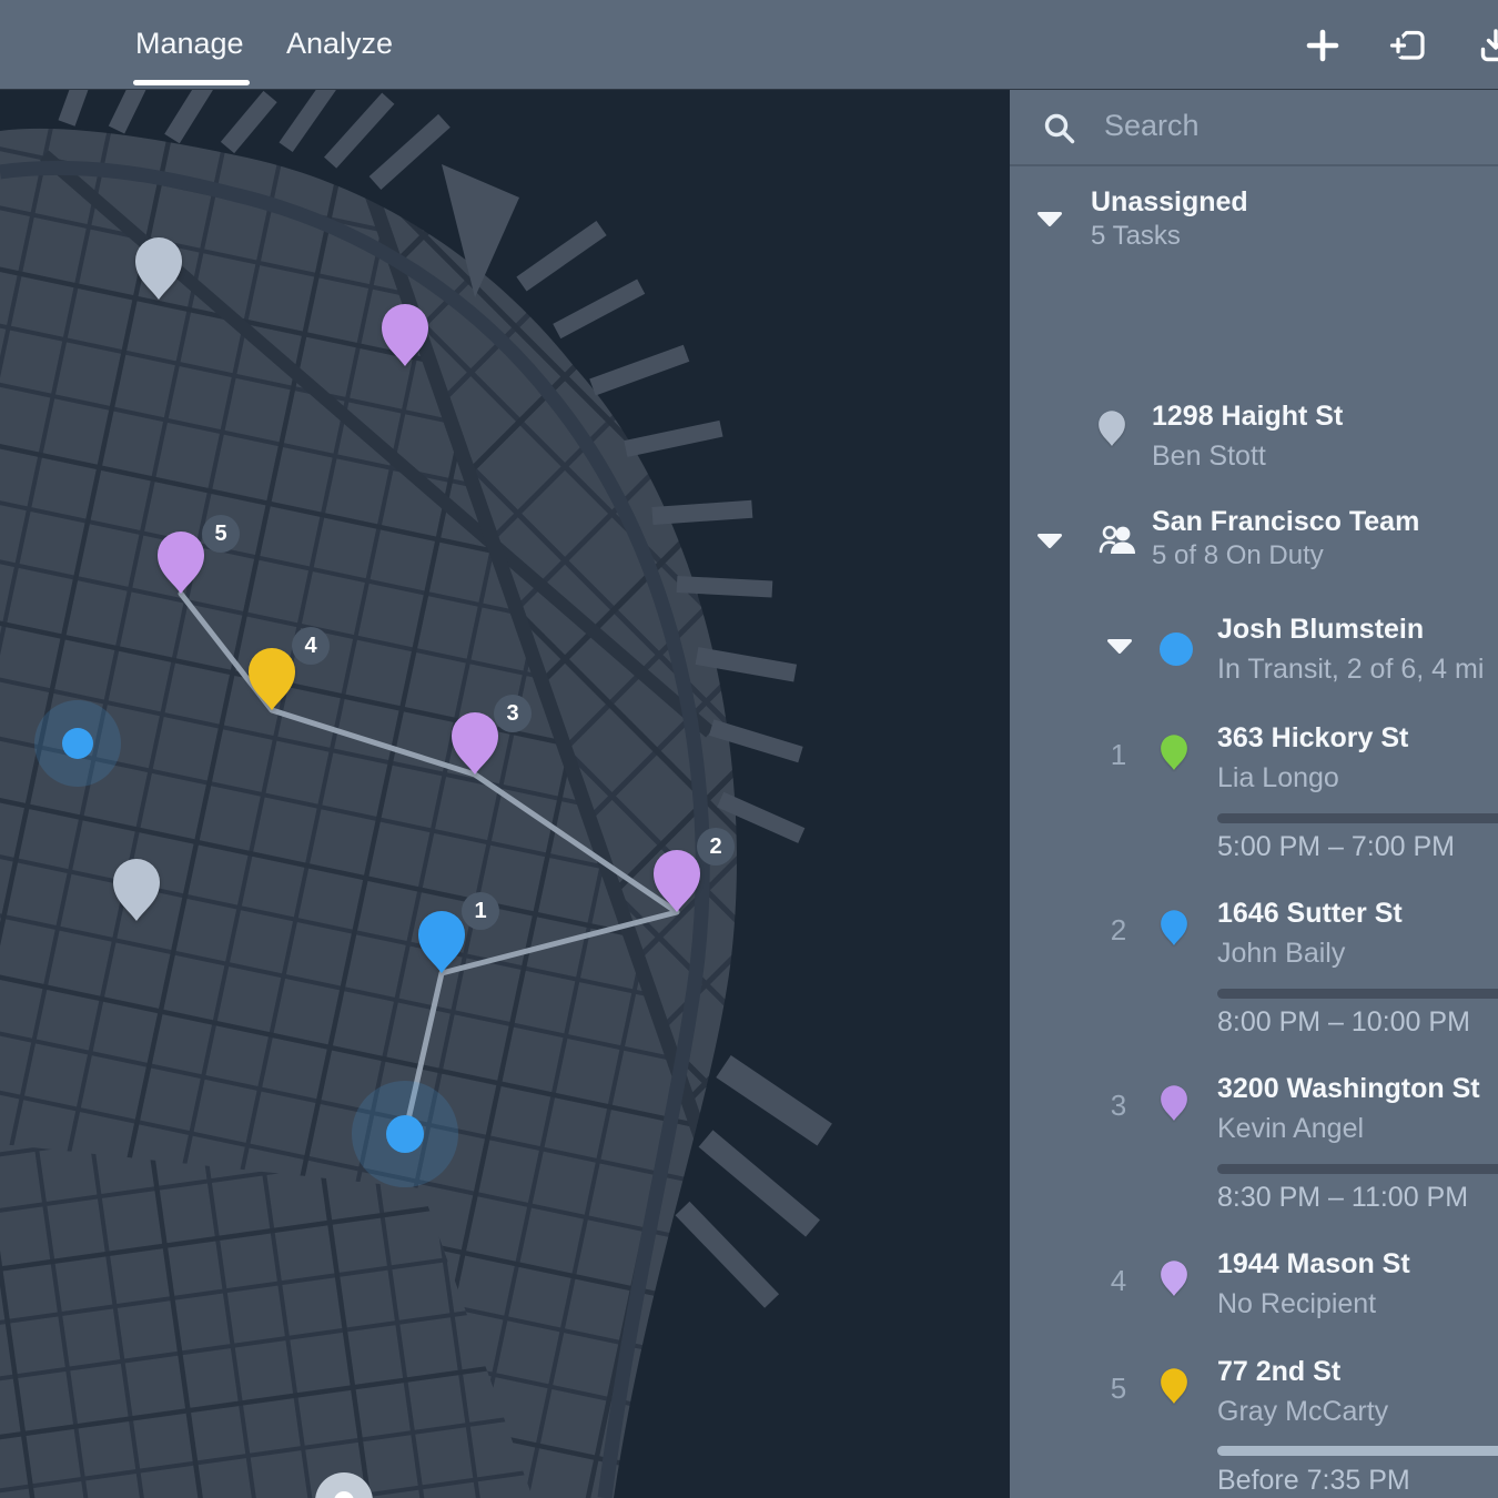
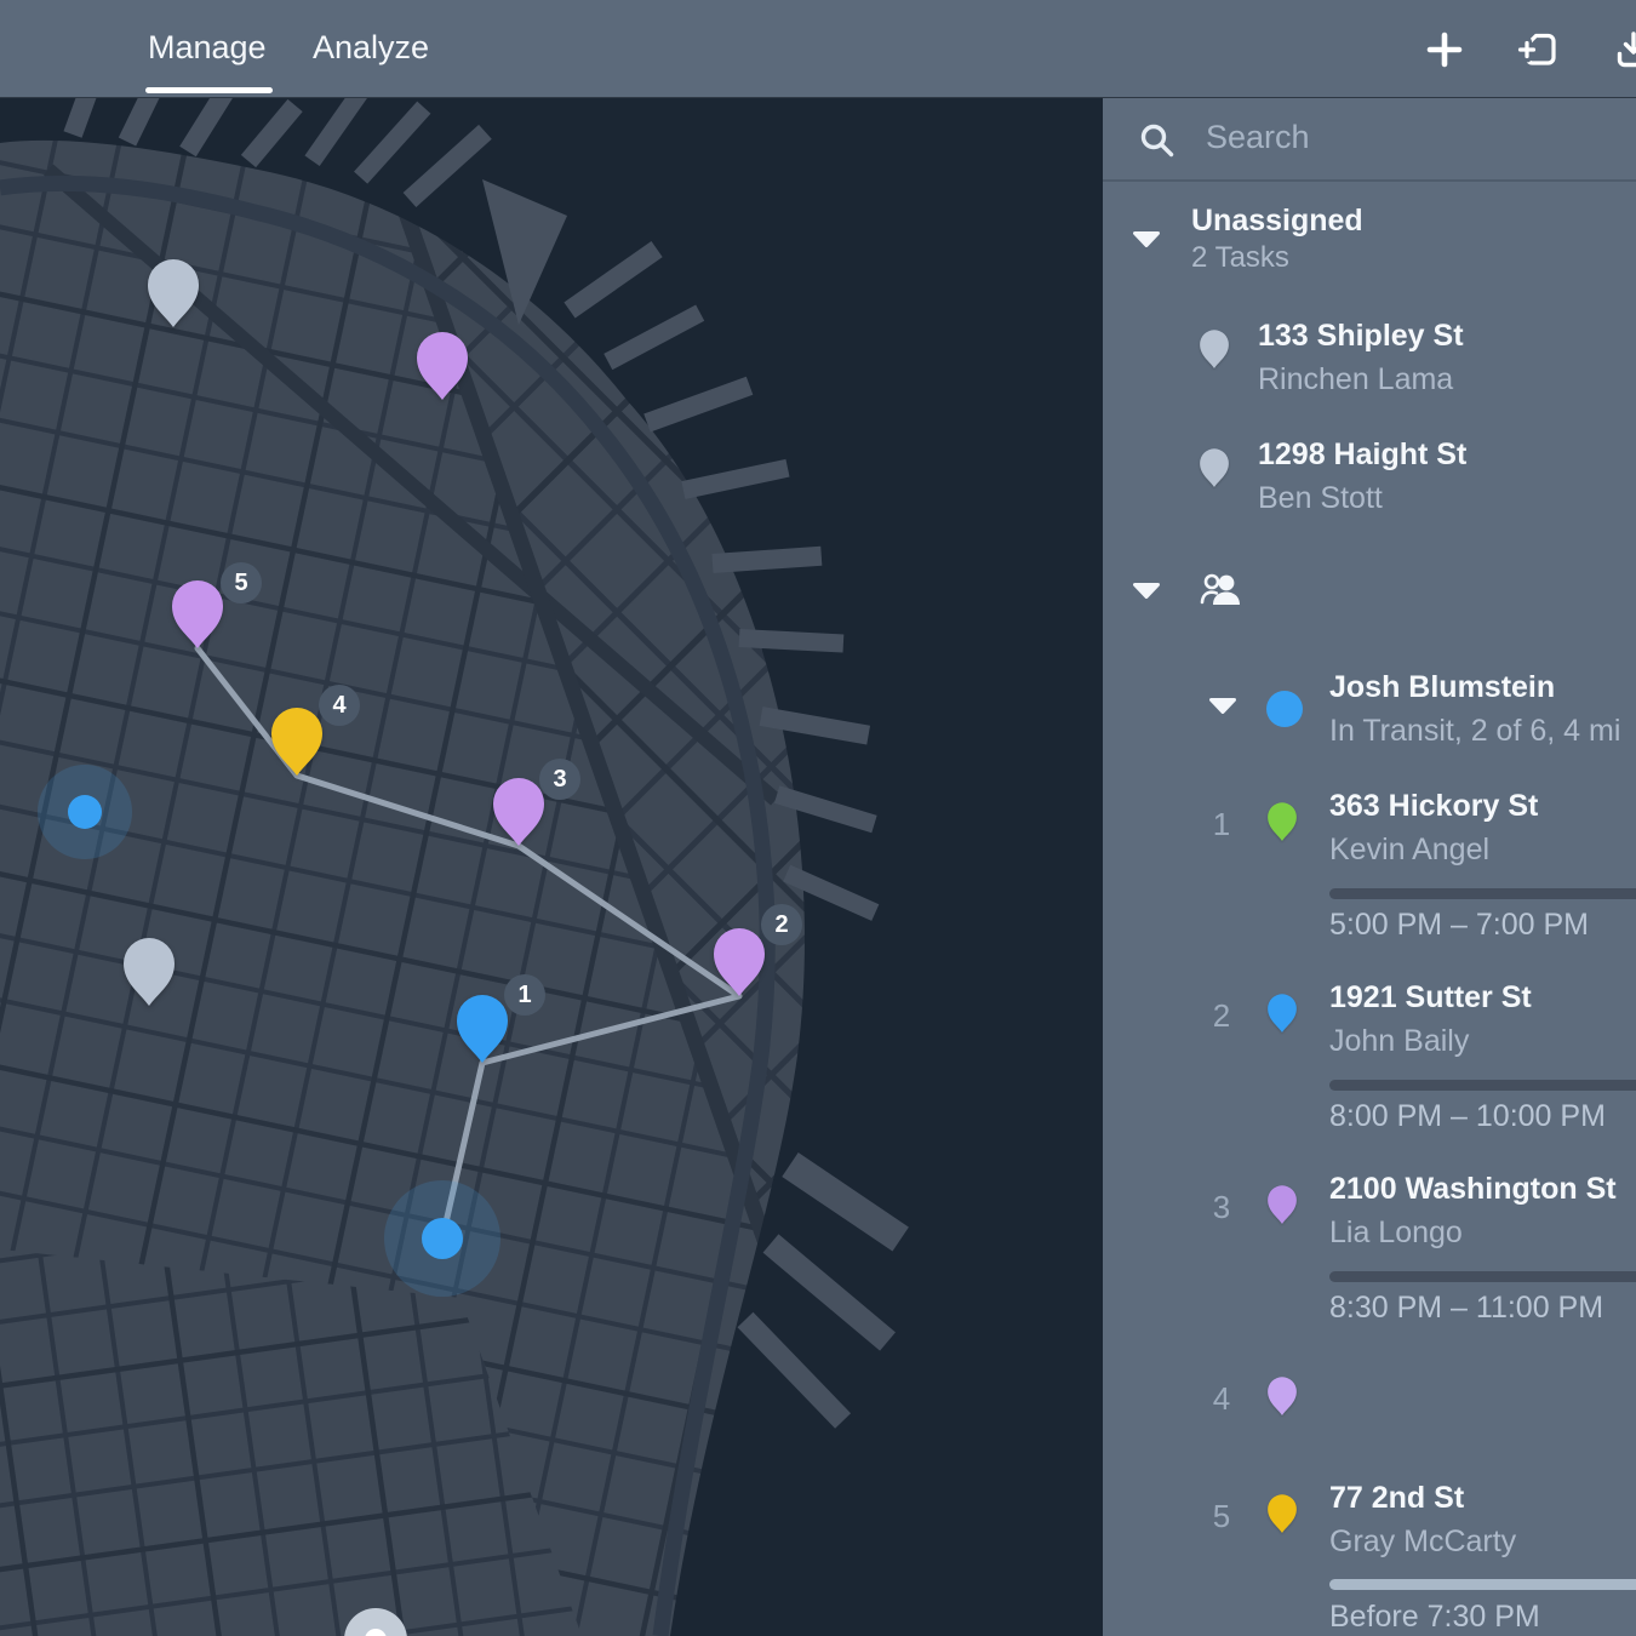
  5
  4
  3
  2
  1
  Search
  Unassigned
- 5 Tasks
+ 2 Tasks
+ 133 Shipley St
+ Rinchen Lama
  1298 Haight St
  Ben Stott
- San Francisco Team
- 5 of 8 On Duty
  Josh Blumstein
  In Transit, 2 of 6, 4 mi
  1
  363 Hickory St
- Lia Longo
+ Kevin Angel
  5:00 PM – 7:00 PM
  2
- 1646 Sutter St
+ 1921 Sutter St
  John Baily
  8:00 PM – 10:00 PM
  3
- 3200 Washington St
+ 2100 Washington St
- Kevin Angel
+ Lia Longo
  8:30 PM – 11:00 PM
  4
- 1944 Mason St
- No Recipient
  5
  77 2nd St
  Gray McCarty
- Before 7:35 PM
+ Before 7:30 PM
  Manage
  Analyze
